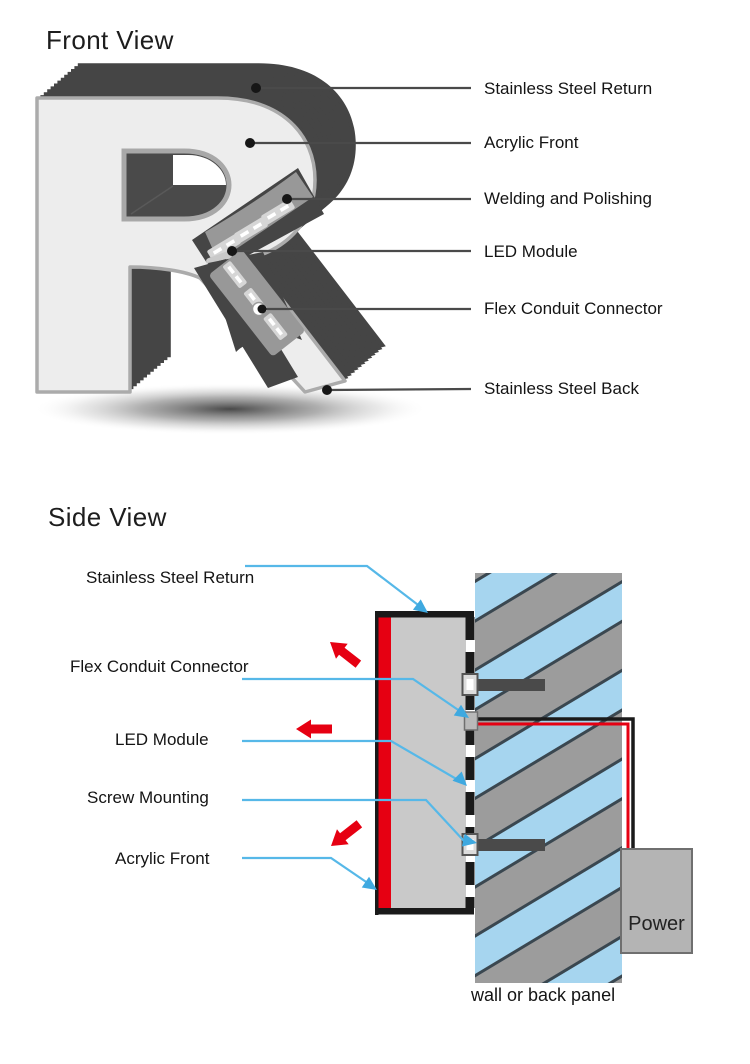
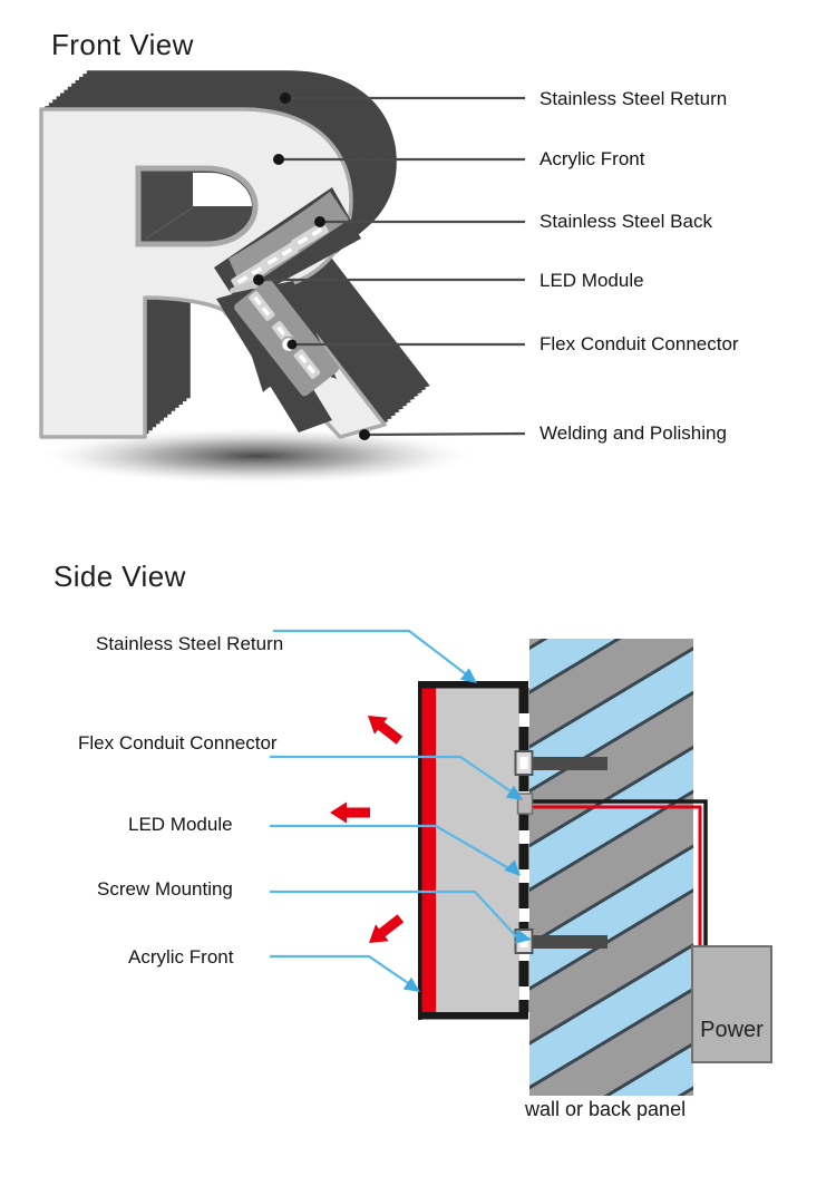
  Front View
  Stainless Steel Return
  Acrylic Front
- Welding and Polishing
+ Stainless Steel Back
  LED Module
  Flex Conduit Connector
- Stainless Steel Back
+ Welding and Polishing
  Side View
  Stainless Steel Return
  Flex Conduit Connector
  LED Module
  Screw Mounting
  Acrylic Front
  Power
  wall or back panel
